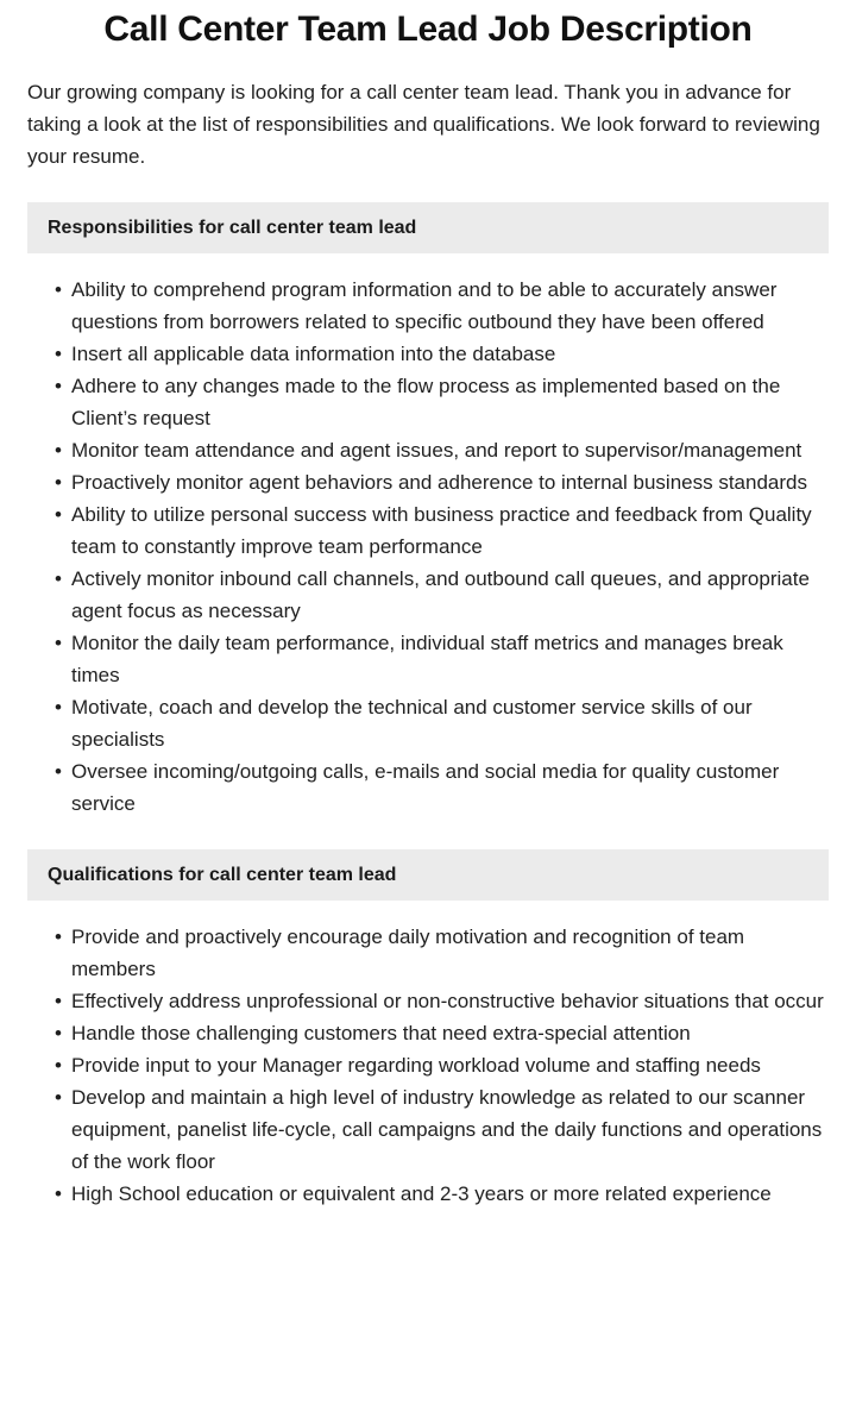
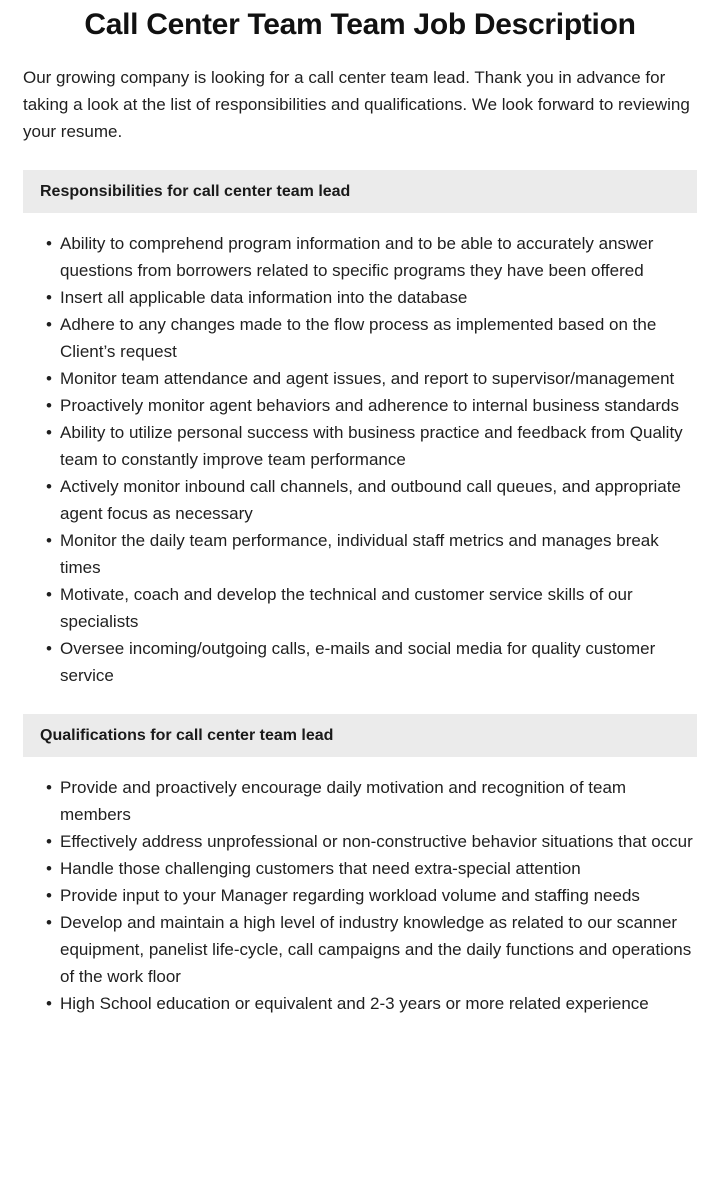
- Call Center Team Lead Job Description
+ Call Center Team Team Job Description
  Our growing company is looking for a call center team lead. Thank you in advance for taking a look at the list of responsibilities and qualifications. We look forward to reviewing your resume.
  Responsibilities for call center team lead
- Ability to comprehend program information and to be able to accurately answer questions from borrowers related to specific outbound they have been offered
+ Ability to comprehend program information and to be able to accurately answer questions from borrowers related to specific programs they have been offered
  Insert all applicable data information into the database
  Adhere to any changes made to the flow process as implemented based on the Client’s request
  Monitor team attendance and agent issues, and report to supervisor/management
  Proactively monitor agent behaviors and adherence to internal business standards
  Ability to utilize personal success with business practice and feedback from Quality team to constantly improve team performance
  Actively monitor inbound call channels, and outbound call queues, and appropriate agent focus as necessary
  Monitor the daily team performance, individual staff metrics and manages break times
  Motivate, coach and develop the technical and customer service skills of our specialists
  Oversee incoming/outgoing calls, e-mails and social media for quality customer service
  Qualifications for call center team lead
  Provide and proactively encourage daily motivation and recognition of team members
  Effectively address unprofessional or non-constructive behavior situations that occur
  Handle those challenging customers that need extra-special attention
  Provide input to your Manager regarding workload volume and staffing needs
  Develop and maintain a high level of industry knowledge as related to our scanner equipment, panelist life-cycle, call campaigns and the daily functions and operations of the work floor
  High School education or equivalent and 2-3 years or more related experience
